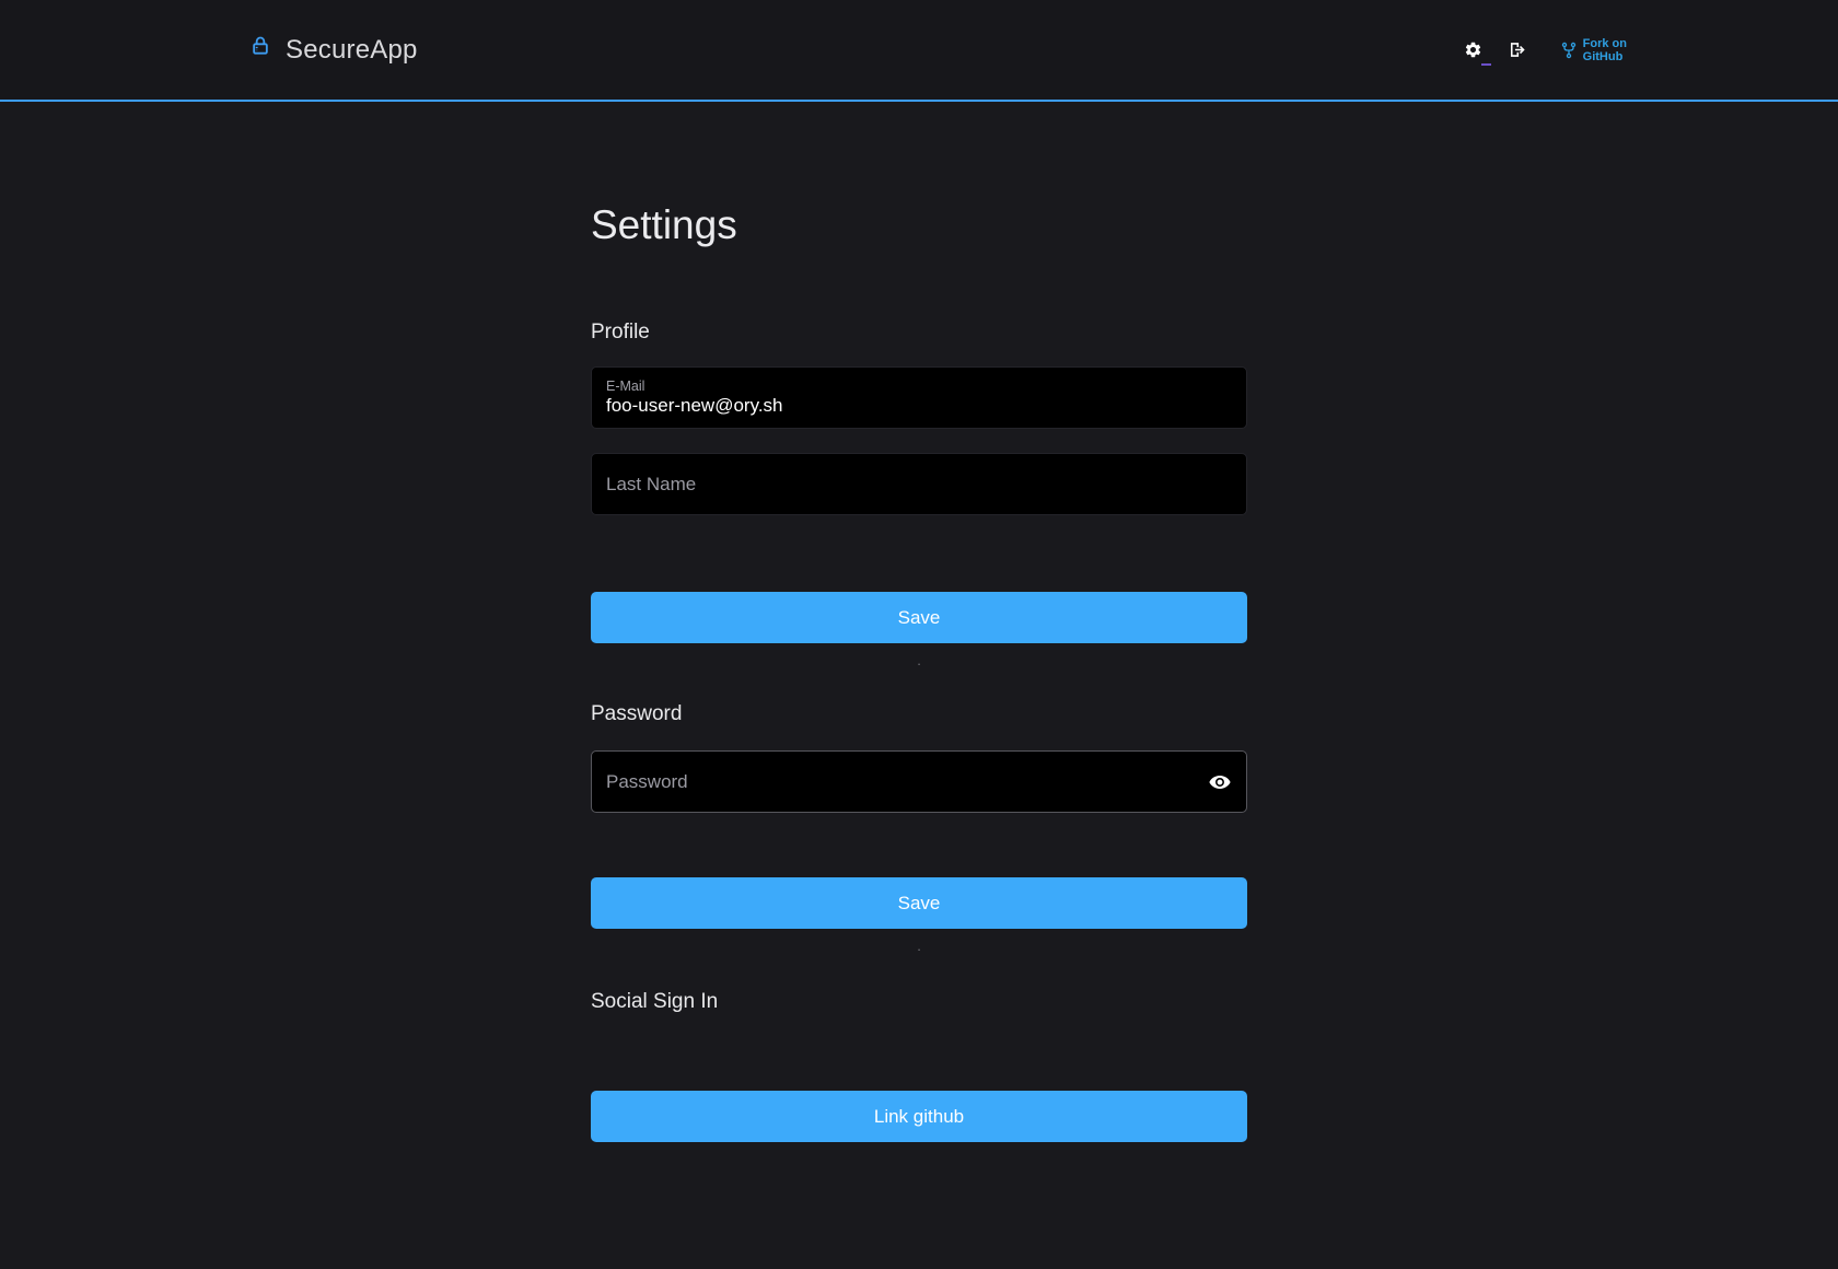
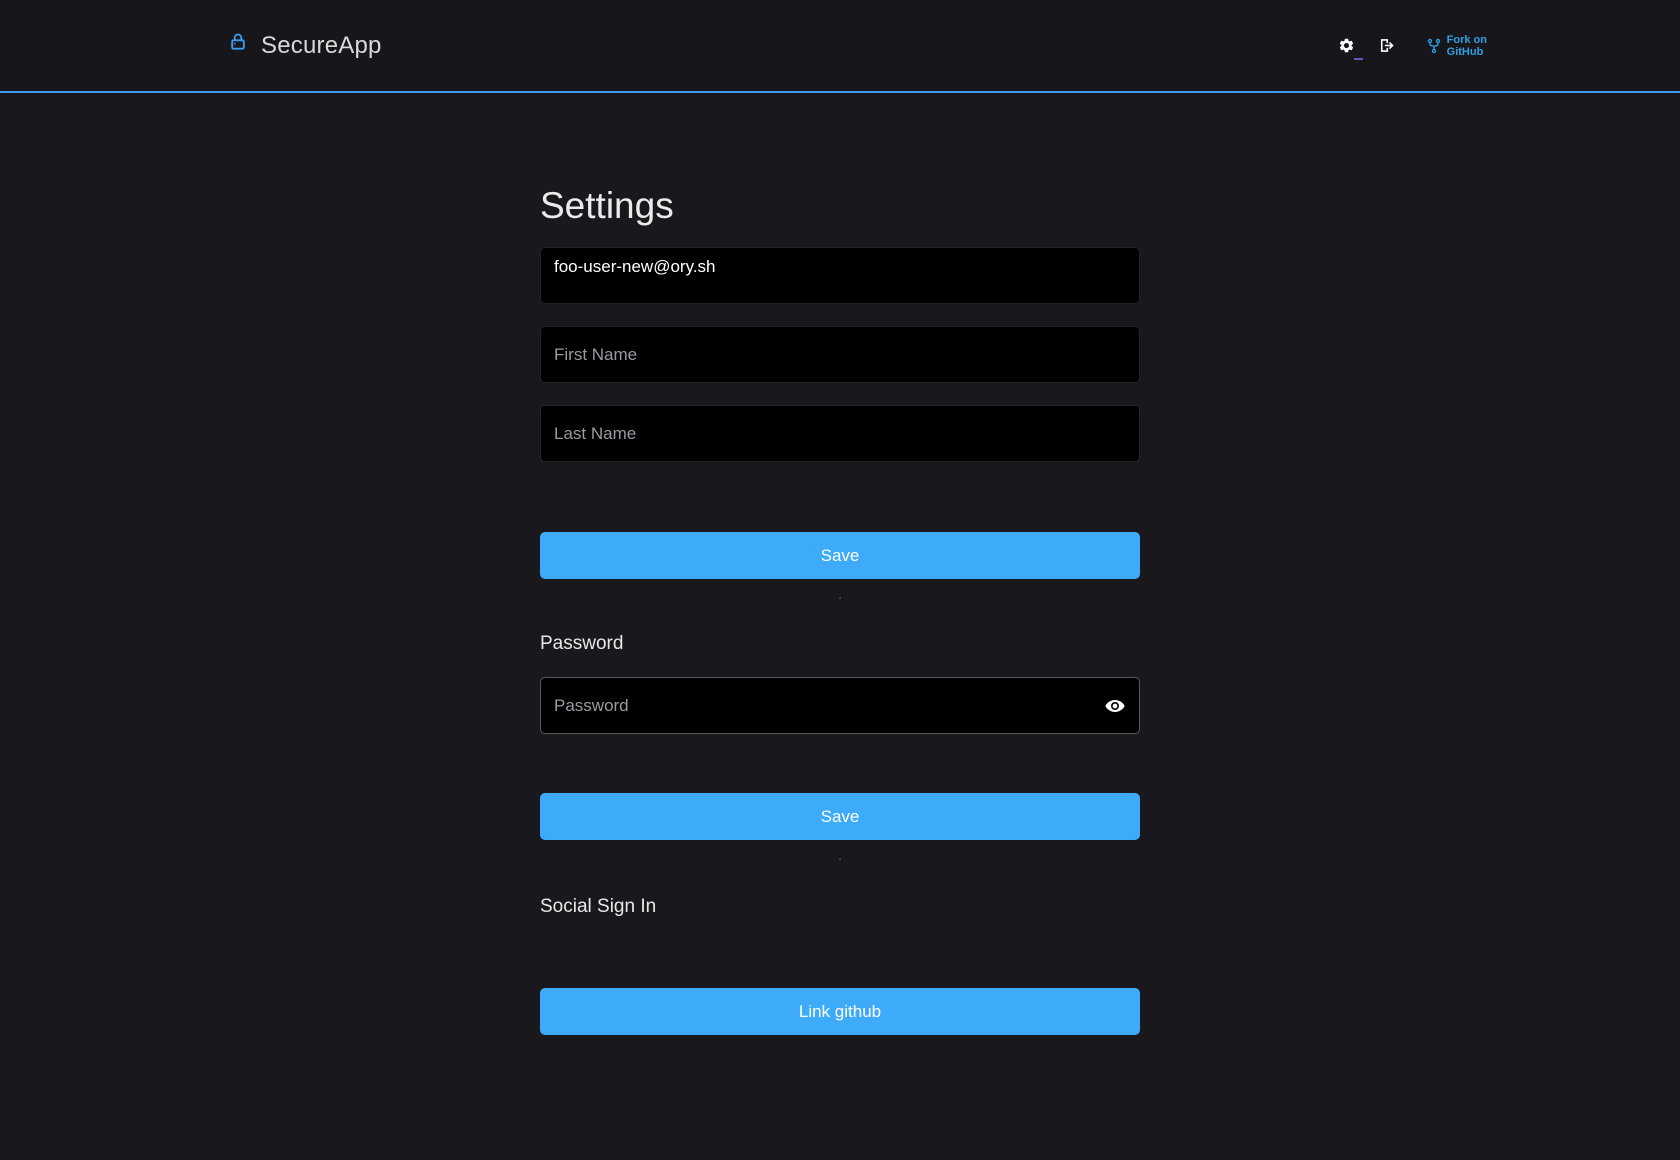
  SecureApp
  Fork on
  GitHub
  Settings
- Profile
- E-Mail
  foo-user-new@ory.sh
+ First Name
  Last Name
  Save
  .
  Password
  Password
  Save
  .
  Social Sign In
  Link github
